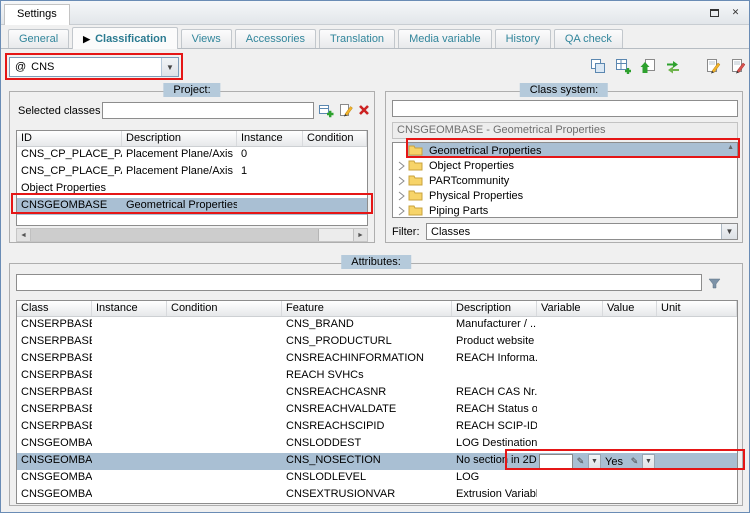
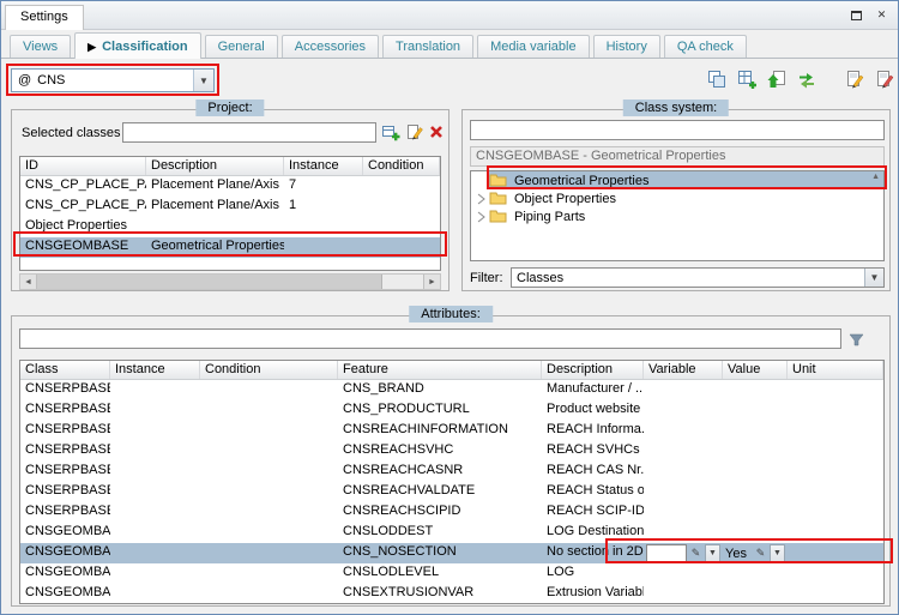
  Settings
  ✕
- General
+ Views
  ▶
  Classification
- Views
+ General
  Accessories
  Translation
  Media variable
  History
  QA check
  @
  CNS
  ▼
  Project:
  Selected classes
  ID
  Description
  Instance
  Condition
  CNS_CP_PLACE_P
  Placement Plane/Axis
- 0
+ 7
  CNS_CP_PLACE_P
  Placement Plane/Axis
  1
  Object Properties
  CNSGEOMBASE
  Geometrical Properties
  Class system:
  CNSGEOMBASE - Geometrical Properties
  Geometrical Properties
  Object Properties
- PARTcommunity
- Physical Properties
  Piping Parts
  Filter:
  Classes
  ▼
  Attributes:
  Class
  Instance
  Condition
  Feature
  Description
  Variable
  Value
  Unit
  CNSERPBAS
  CNS_BRAND
  Manufacturer / ..
  CNSERPBAS
  CNS_PRODUCTURL
  Product website
  CNSERPBAS
  CNSREACHINFORMATION
  REACH Informa.
  CNSERPBAS
+ CNSREACHSVHC
  REACH SVHCs
  CNSERPBAS
  CNSREACHCASNR
  REACH CAS Nr.
  CNSERPBAS
  CNSREACHVALDATE
  REACH Status o
  CNSERPBAS
  CNSREACHSCIPID
  REACH SCIP-ID
  CNSGEOMBA
  CNSLODDEST
  LOG Destination
  CNSGEOMBA
  CNS_NOSECTION
  No section in 2D
  ✎
  Yes
  ✎
  CNSGEOMBA
  CNSLODLEVEL
  LOG
  CNSGEOMBA
  CNSEXTRUSIONVAR
  Extrusion Variab
